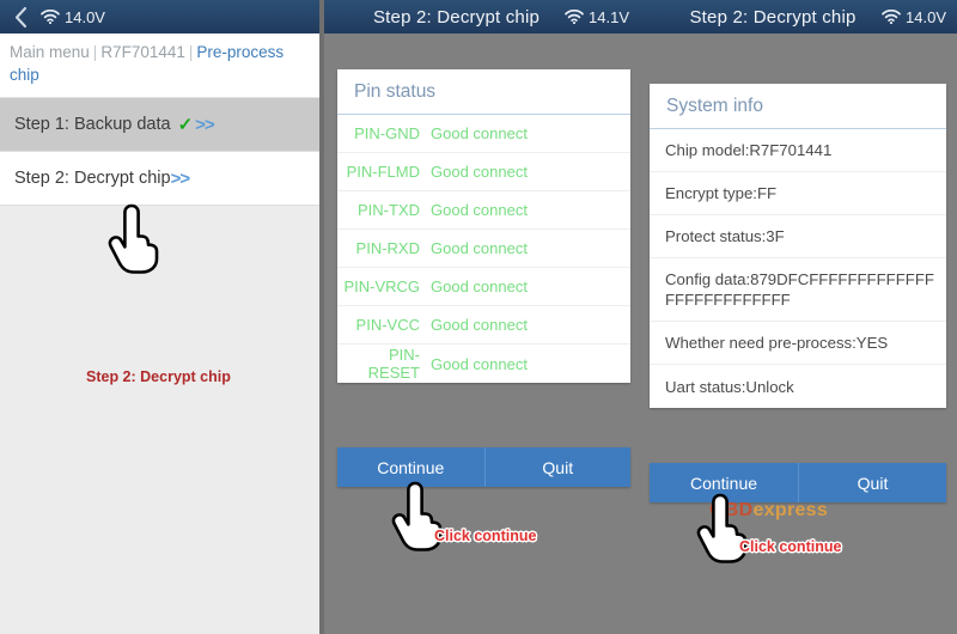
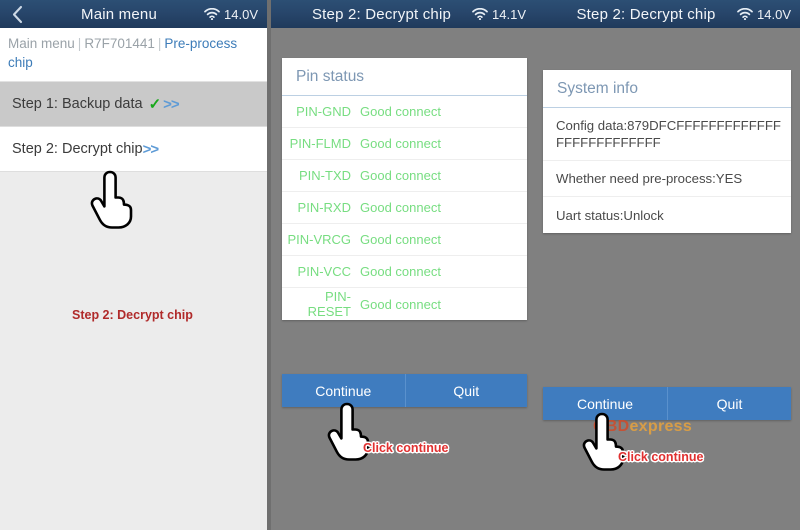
+ Main menu
  14.0V
  Main menu | R7F701441 | Pre-process chip
  Step 1: Backup data
  ✓
  >>
  Step 2: Decrypt chip
  >>
  Step 2: Decrypt chip
  Step 2: Decrypt chip
  14.1V
  Pin status
  PIN-GND
  Good connect
  PIN-FLMD
  Good connect
  PIN-TXD
  Good connect
  PIN-RXD
  Good connect
  PIN-VRCG
  Good connect
  PIN-VCC
  Good connect
  PIN-RESET
  Good connect
  Continue
  Quit
  Click continue
  Step 2: Decrypt chip
  14.0V
  System info
- Chip model:R7F701441
- Encrypt type:FF
- Protect status:3F
  Config data:879DFCFFFFFFFFFFFFFFFFFFFFFFFFFF
  Whether need pre-process:YES
  Uart status:Unlock
  Continue
  Quit
  BDexpress
  Click continue
